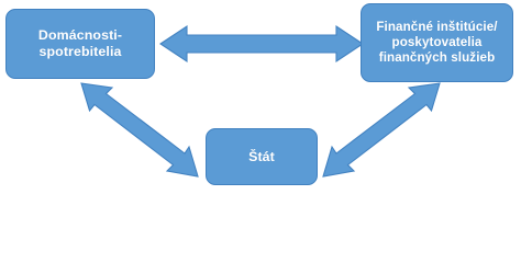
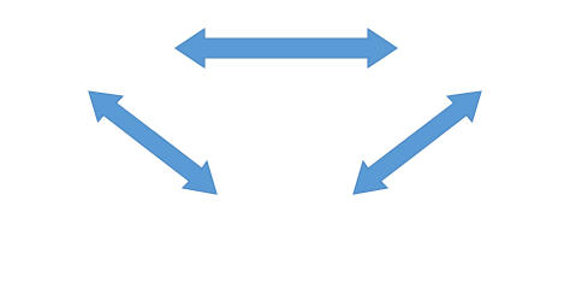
- Domácnosti-
- spotrebitelia
- Finančné inštitúcie/
- poskytovatelia
- finančných služieb
- Štát
